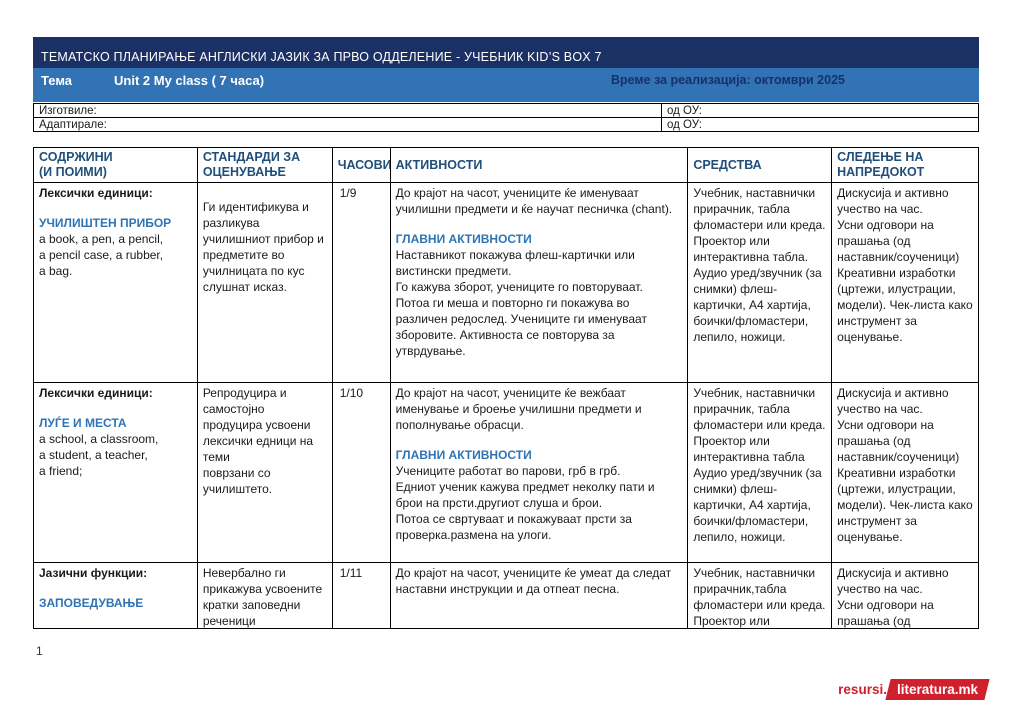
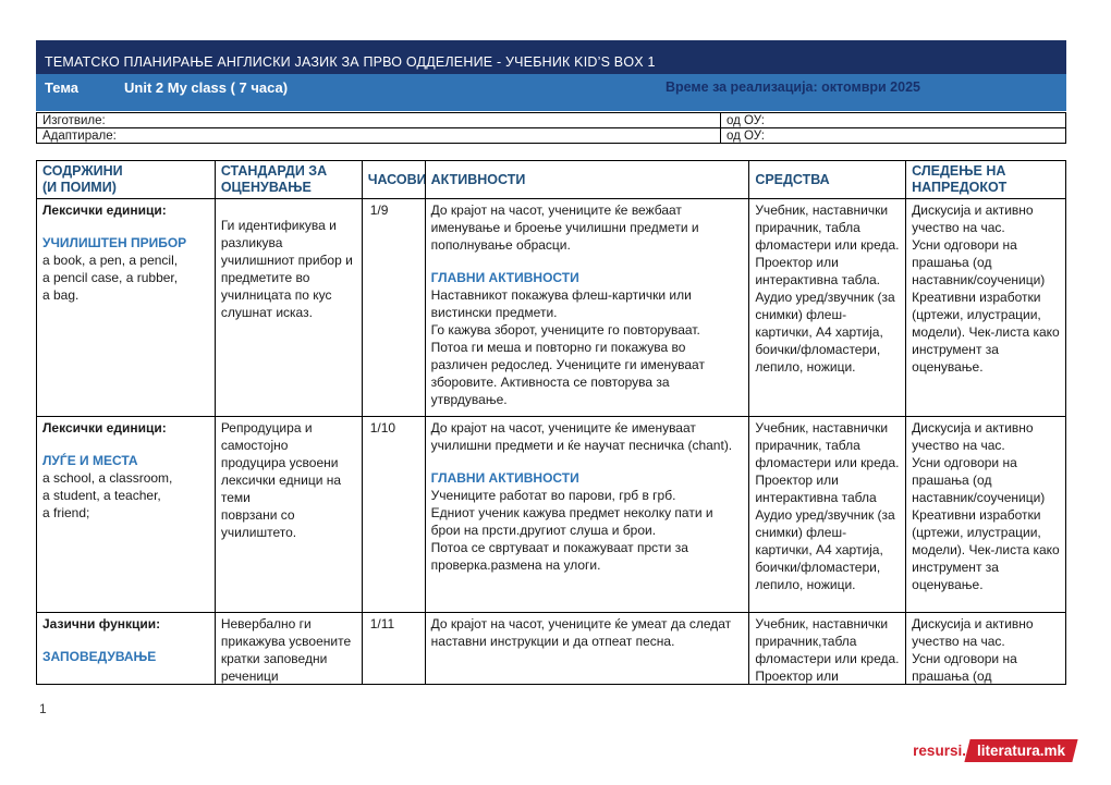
- ТЕМАТСКО ПЛАНИРАЊЕ АНГЛИСКИ ЈАЗИК ЗА ПРВО ОДДЕЛЕНИЕ - УЧЕБНИК KID’S BOX 7
+ ТЕМАТСКО ПЛАНИРАЊЕ АНГЛИСКИ ЈАЗИК ЗА ПРВО ОДДЕЛЕНИЕ - УЧЕБНИК KID’S BOX 1
  Тема
  Unit 2 My class ( 7 часа)
  Време за реализација: октомври 2025
  Изготвиле:
  од ОУ:
  Адаптирале:
  од ОУ:
  СОДРЖИНИ
  (И ПОИМИ)
  СТАНДАРДИ ЗА
  ОЦЕНУВАЊЕ
  ЧАСОВИ
  АКТИВНОСТИ
  СРЕДСТВА
  СЛЕДЕЊЕ НА
  НАПРЕДОКОТ
  Лексички единици:
  УЧИЛИШТЕН ПРИБОР
  a book, a pen, a pencil,
  a pencil case, a rubber,
  a bag.
  Ги идентификува и разликува училишниот прибор и предметите во училницата по кус слушнат исказ.
  1/9
- До крајот на часот, учениците ќе именуваат училишни предмети и ќе научат песничка (chant).
+ До крајот на часот, учениците ќе вежбаат именување и броење училишни предмети и пополнување обрасци.
  ГЛАВНИ АКТИВНОСТИ
  Наставникот покажува флеш-картички или вистински предмети.
  Го кажува зборот, учениците го повторуваат.
  Потоа ги меша и повторно ги покажува во различен редослед. Учениците ги именуваат зборовите. Активноста се повторува за утврдување.
  Учебник, наставнички прирачник, табла фломастери или креда. Проектор или интерактивна табла. Аудио уред/звучник (за снимки) флеш-картички, А4 хартија, боички/фломастери, лепило, ножици.
  Дискусија и активно учество на час.
  Усни одговори на прашања (од наставник/соученици)
  Креативни изработки (цртежи, илустрации, модели). Чек-листа како инструмент за оценување.
  Лексички единици:
  ЛУЃЕ И МЕСТА
  a school, a classroom,
  a student, a teacher,
  a friend;
  Репродуцира и самостојно продуцира усвоени лексички едници на теми
  поврзани со училиштето.
  1/10
- До крајот на часот, учениците ќе вежбаат именување и броење училишни предмети и пополнување обрасци.
+ До крајот на часот, учениците ќе именуваат училишни предмети и ќе научат песничка (chant).
  ГЛАВНИ АКТИВНОСТИ
  Учениците работат во парови, грб в грб.
  Едниот ученик кажува предмет неколку пати и брои на прсти.другиот слуша и брои.
  Потоа се свртуваат и покажуваат прсти за проверка.размена на улоги.
  Учебник, наставнички прирачник, табла фломастери или креда. Проектор или интерактивна табла Аудио уред/звучник (за снимки) флеш-картички, А4 хартија, боички/фломастери, лепило, ножици.
  Дискусија и активно учество на час.
  Усни одговори на прашања (од наставник/соученици)
  Креативни изработки (цртежи, илустрации, модели). Чек-листа како инструмент за оценување.
  Јазични функции:
  ЗАПОВЕДУВАЊЕ
  Невербално ги прикажува усвоените кратки заповедни реченици
  1/11
  До крајот на часот, учениците ќе умеат да следат наставни инструкции и да отпеат песна.
  Учебник, наставнички прирачник,табла фломастери или креда. Проектор или
  Дискусија и активно учество на час.
  Усни одговори на прашања (од
  1
  resursi.
  literatura.mk
